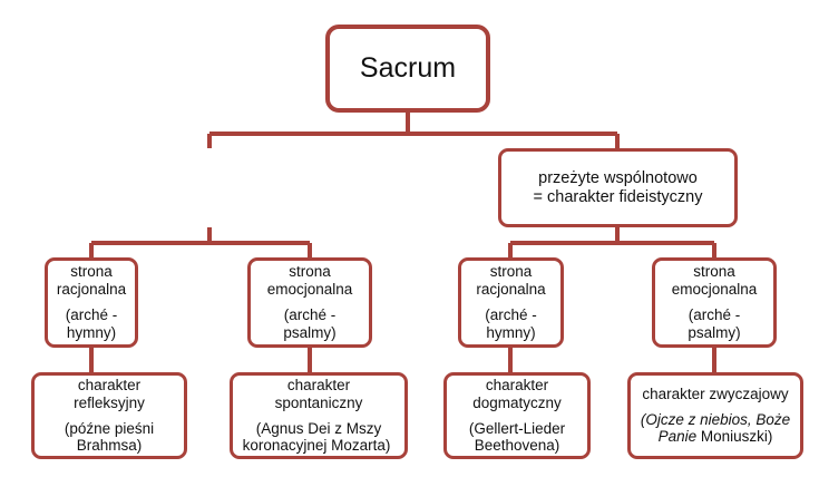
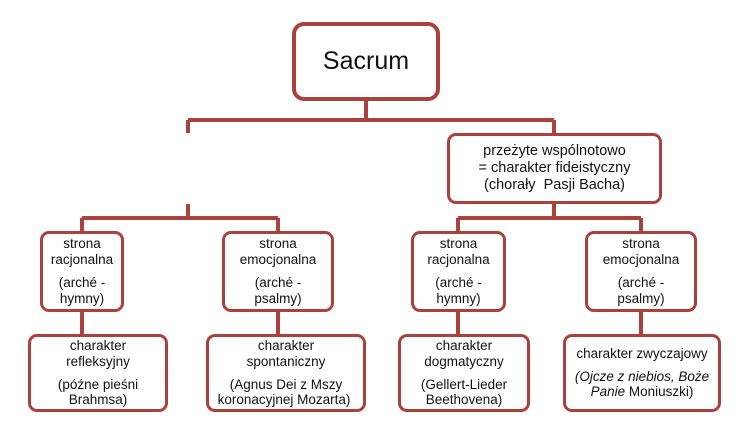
  Sacrum
  przeżyte wspólnotowo
  = charakter fideistyczny
+ (chorały Pasji Bacha)
  strona
  racjonalna
  (arché -
  hymny)
  strona
  emocjonalna
  (arché -
  psalmy)
  strona
  racjonalna
  (arché -
  hymny)
  strona
  emocjonalna
  (arché -
  psalmy)
  charakter
  refleksyjny
  (późne pieśni
  Brahmsa)
  charakter
  spontaniczny
  (Agnus Dei z Mszy
  koronacyjnej Mozarta)
  charakter
  dogmatyczny
  (Gellert-Lieder
  Beethovena)
  charakter zwyczajowy
  (Ojcze z niebios, Boże
  Panie Moniuszki)
